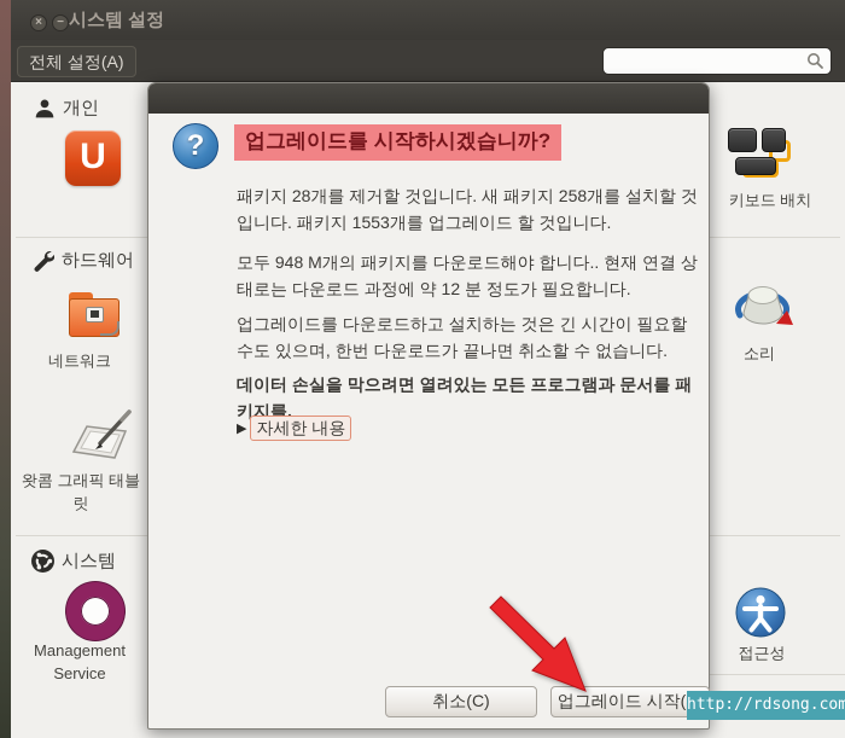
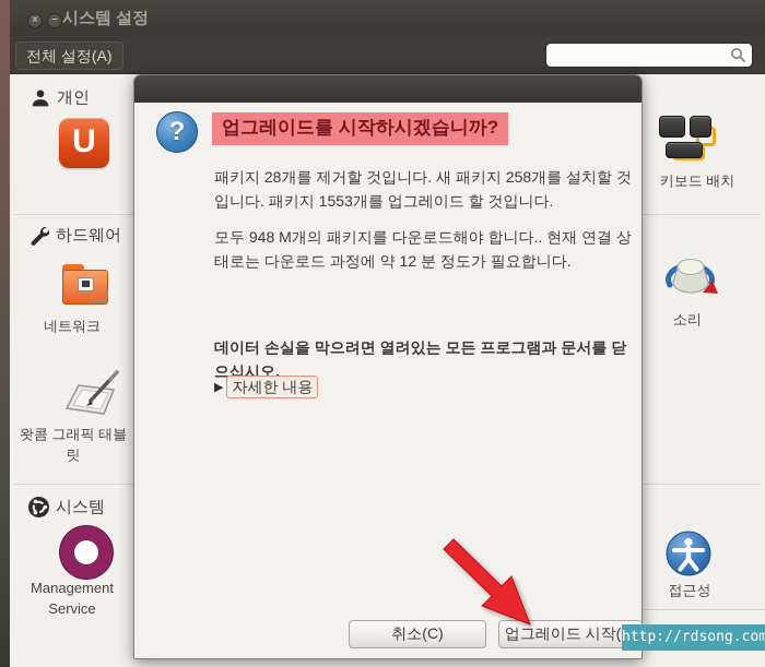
  ×
  −
  시스템 설정
  전체 설정(A)
  개인
  U
  하드웨어
  네트워크
  왓콤 그래픽 태블릿
  시스템
  Management Service
  키보드 배치
  소리
  접근성
  ?
  업그레이드를 시작하시겠습니까?
  패키지 28개를 제거할 것입니다. 새 패키지 258개를 설치할 것입니다. 패키지 1553개를 업그레이드 할 것입니다.
  모두 948 M개의 패키지를 다운로드해야 합니다.. 현재 연결 상태로는 다운로드 과정에 약 12 분 정도가 필요합니다.
- 업그레이드를 다운로드하고 설치하는 것은 긴 시간이 필요할 수도 있으며, 한번 다운로드가 끝나면 취소할 수 없습니다.
- 데이터 손실을 막으려면 열려있는 모든 프로그램과 문서를 패키지를.
+ 데이터 손실을 막으려면 열려있는 모든 프로그램과 문서를 닫으십시오.
  ▶ 자세한 내용
  취소(C)
  업그레이드 시작(
  http://rdsong.com
